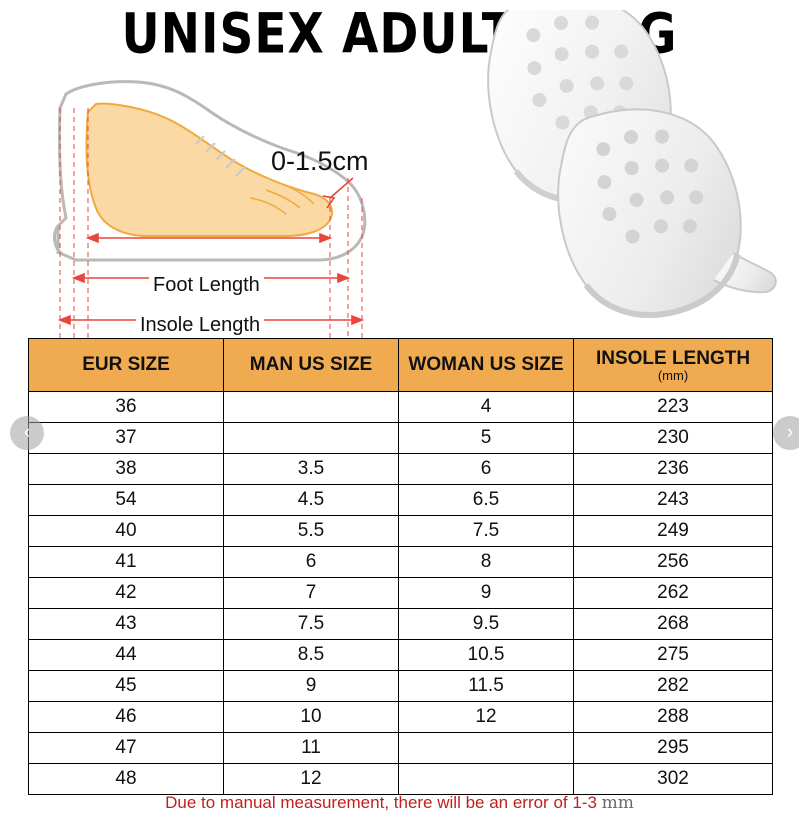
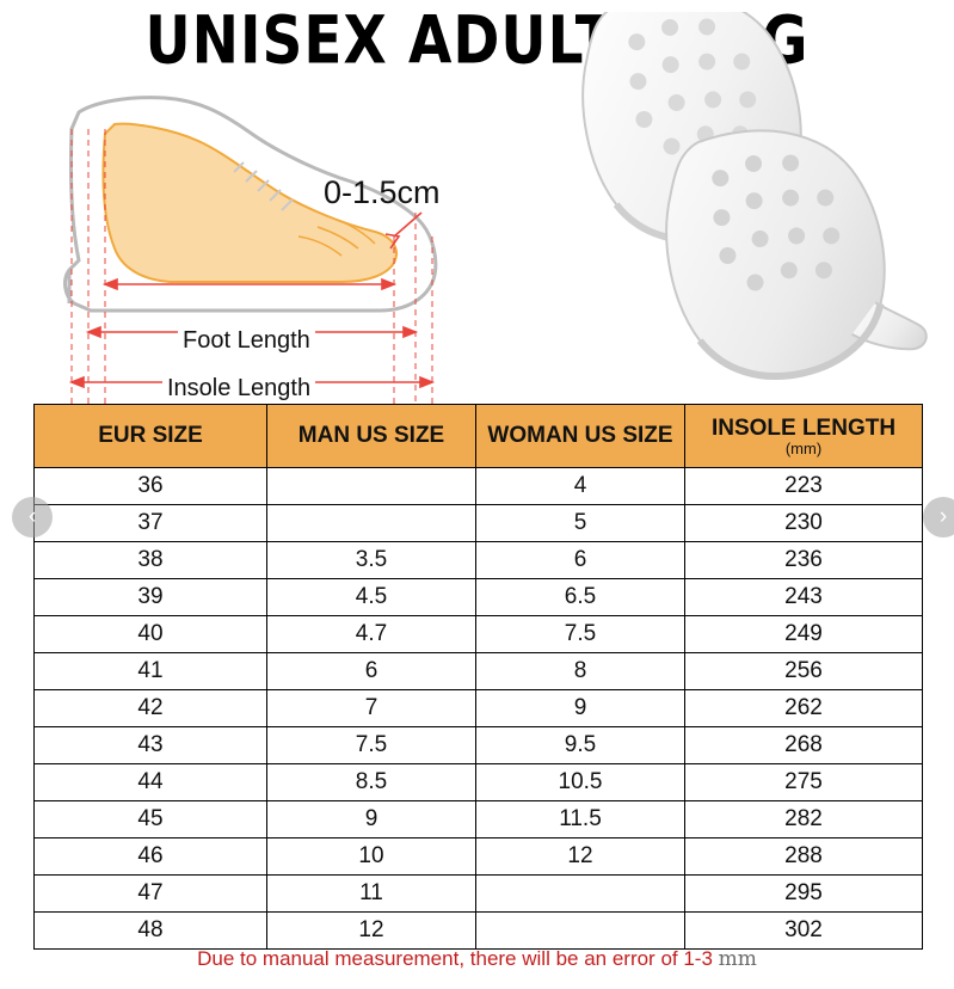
  UNISEX ADULG
  0-1.5cm
  Foot Length
  Insole Length
  EUR SIZE	MAN US SIZE	WOMAN US SIZE	INSOLE LENGTH (mm)
  36		4	223
  37		5	230
  38	3.5	6	236
- 54	4.5	6.5	243
+ 39	4.5	6.5	243
- 40	5.5	7.5	249
+ 40	4.7	7.5	249
  41	6	8	256
  42	7	9	262
  43	7.5	9.5	268
  44	8.5	10.5	275
  45	9	11.5	282
  46	10	12	288
  47	11		295
  48	12		302
  Due to manual measurement, there will be an error of 1-3 mm
  ‹
  ›
